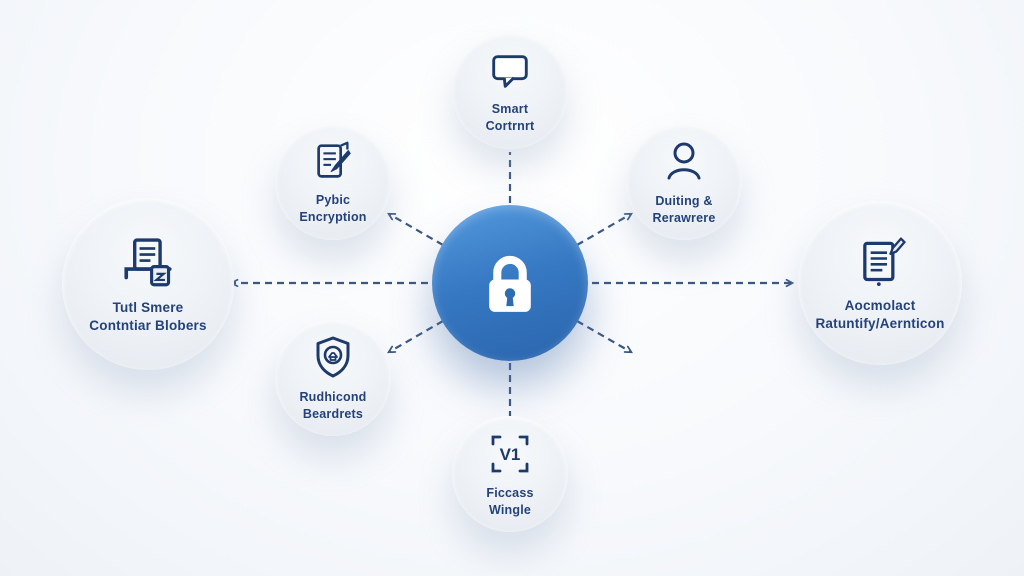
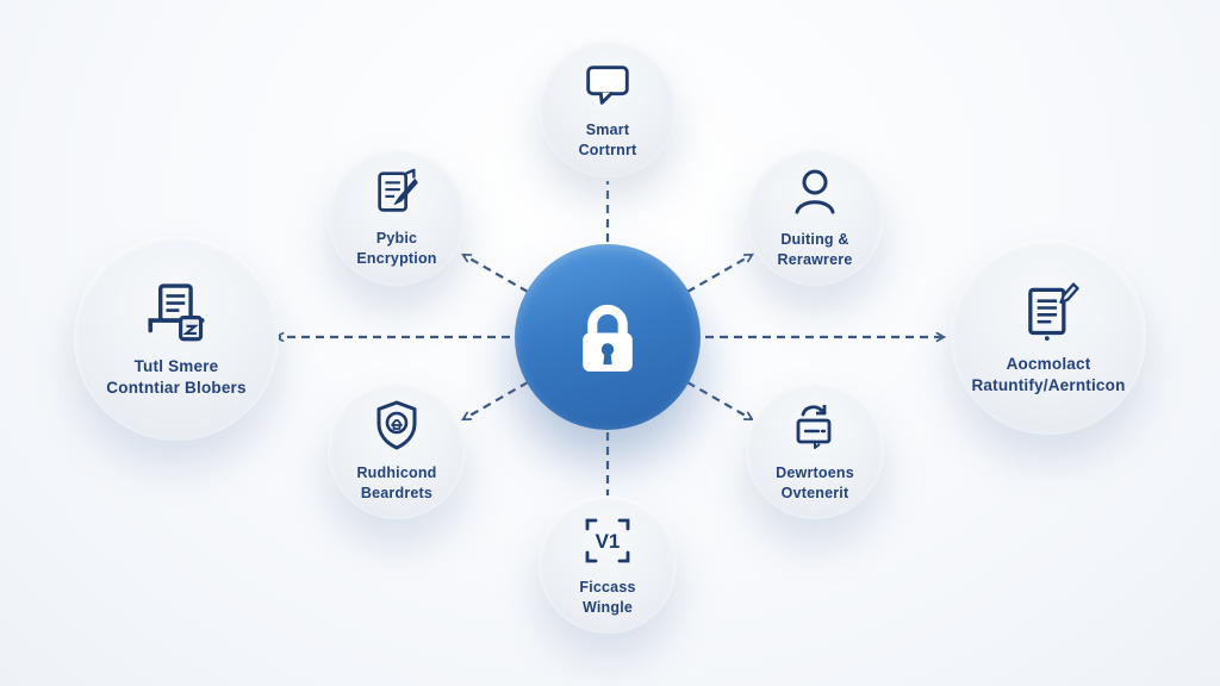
  Smart
  Cortrnrt
  Pybic
  Encryption
  Duiting &
  Rerawrere
  Tutl Smere
  Contntiar Blobers
  Aocmolact
  Ratuntify/Aernticon
  Rudhicond
  Beardrets
+ Dewrtoens
+ Ovtenerit
  V1
  Ficcass
  Wingle
